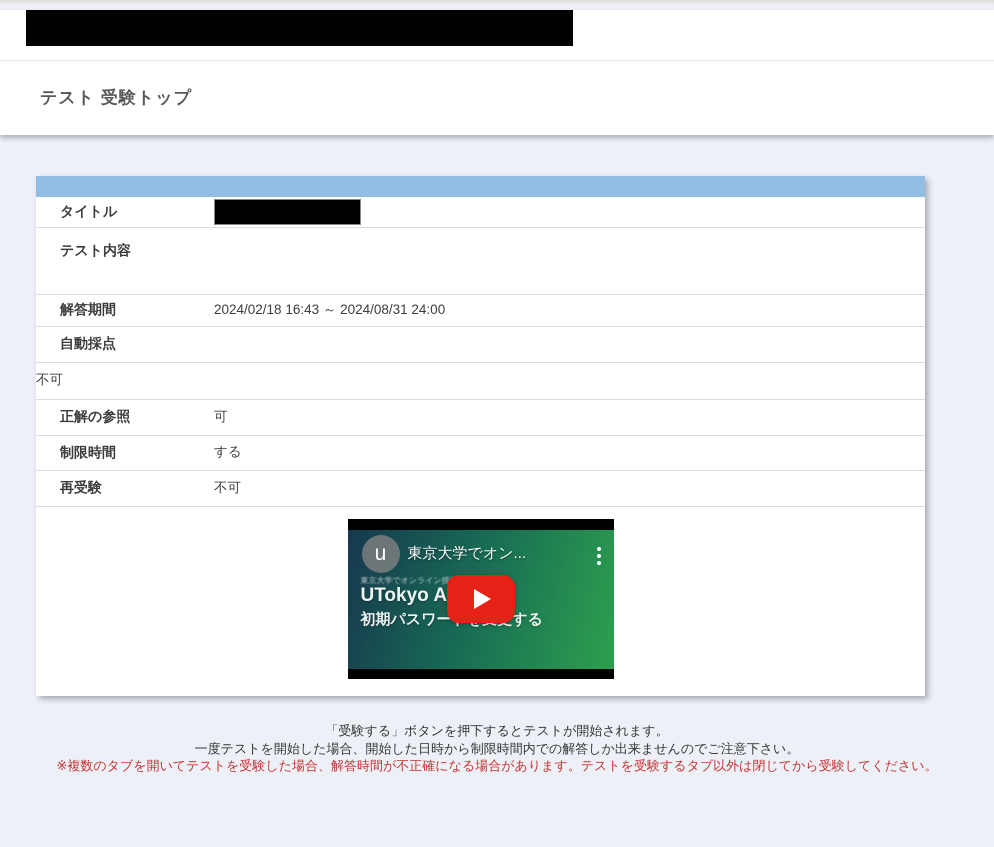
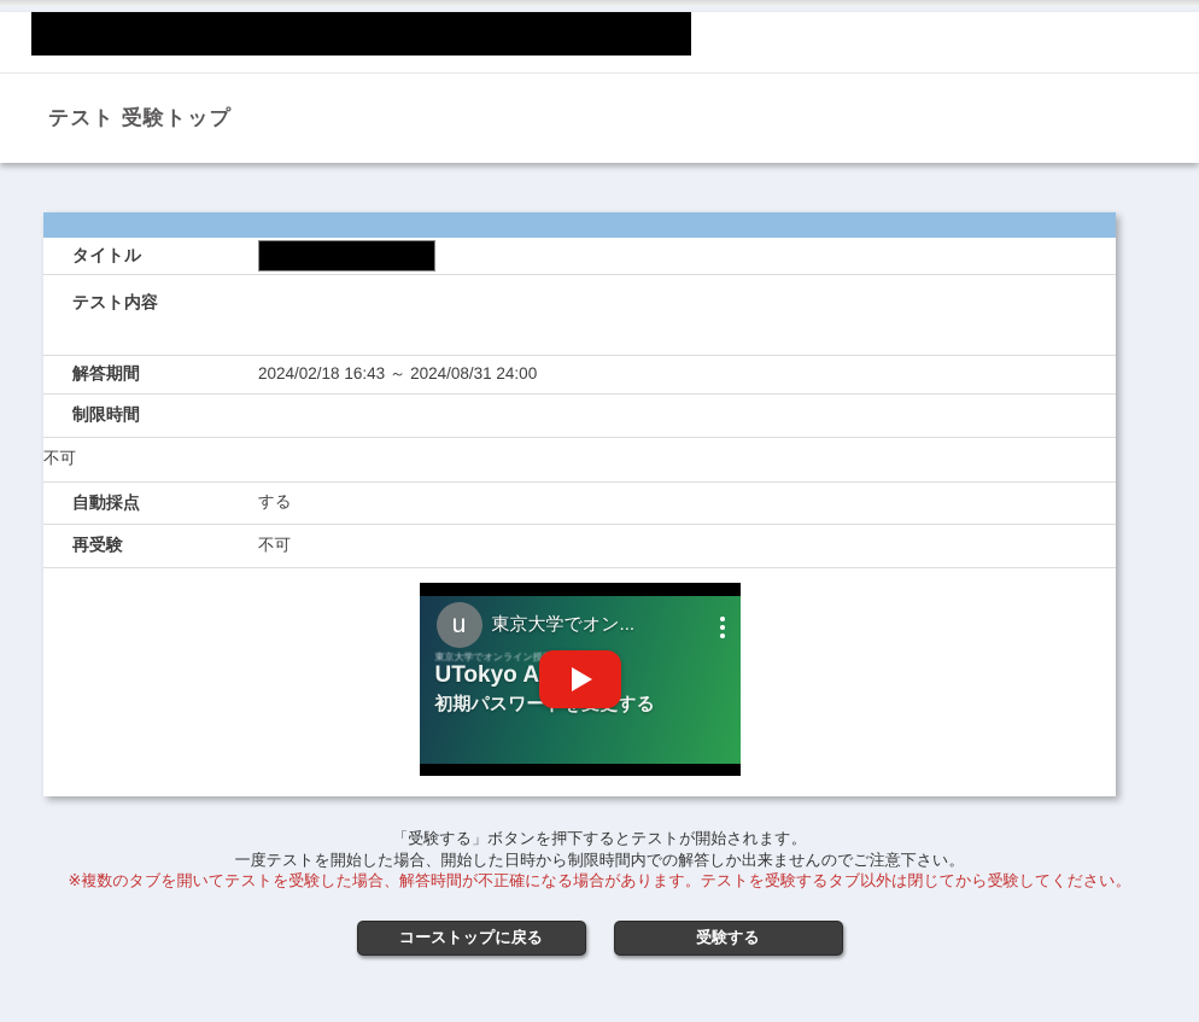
  テスト 受験トップ
  タイトル
  テスト内容
  解答期間
  2024/02/18 16:43 ～ 2024/08/31 24:00
- 自動採点
+ 制限時間
  不可
- 正解の参照
- 可
- 制限時間
+ 自動採点
  する
  再受験
  不可
  u
  東京大学でオン...
  東京大学でオンライン授
  UTokyo A
  「受験する」ボタンを押下するとテストが開始されます。
  一度テストを開始した場合、開始した日時から制限時間内での解答しか出来ませんのでご注意下さい。
  ※複数のタブを開いてテストを受験した場合、解答時間が不正確になる場合があります。テストを受験するタブ以外は閉じてから受験してください。
+ コーストップに戻る
+ 受験する
